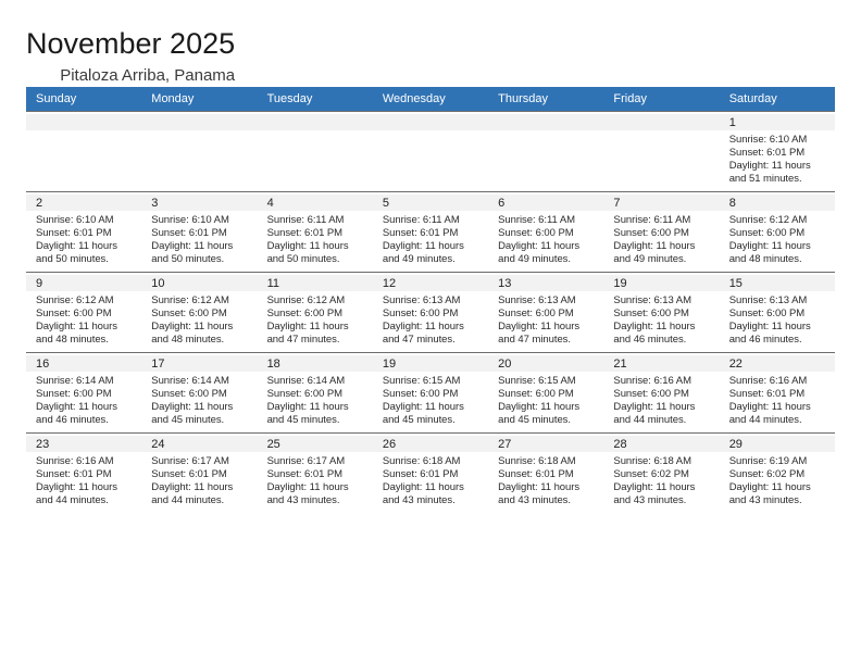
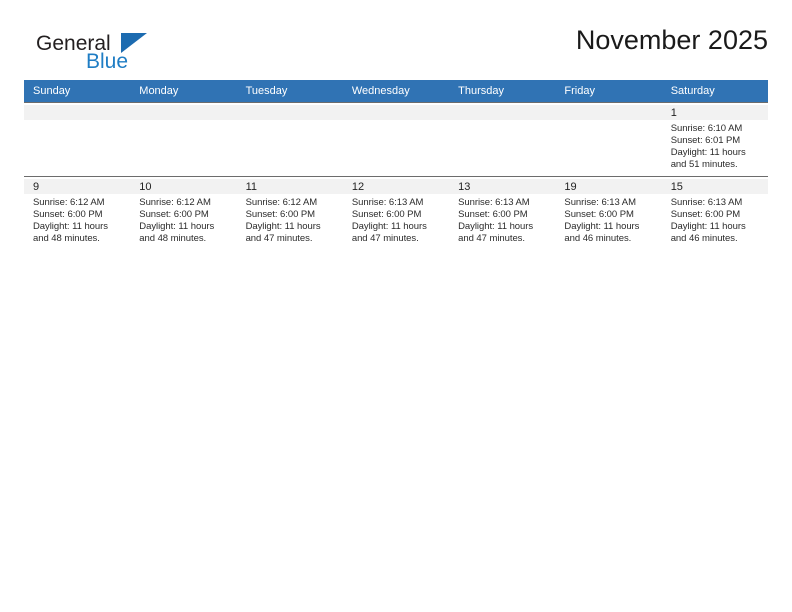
+ General
+ Blue
  November 2025
- Pitaloza Arriba, Panama
  Sunday	Monday	Tuesday	Wednesday	Thursday	Friday	Saturday
  						1Sunrise: 6:10 AMSunset: 6:01 PMDaylight: 11 hoursand 51 minutes.
- 2Sunrise: 6:10 AMSunset: 6:01 PMDaylight: 11 hoursand 50 minutes.	3Sunrise: 6:10 AMSunset: 6:01 PMDaylight: 11 hoursand 50 minutes.	4Sunrise: 6:11 AMSunset: 6:01 PMDaylight: 11 hoursand 50 minutes.	5Sunrise: 6:11 AMSunset: 6:01 PMDaylight: 11 hoursand 49 minutes.	6Sunrise: 6:11 AMSunset: 6:00 PMDaylight: 11 hoursand 49 minutes.	7Sunrise: 6:11 AMSunset: 6:00 PMDaylight: 11 hoursand 49 minutes.	8Sunrise: 6:12 AMSunset: 6:00 PMDaylight: 11 hoursand 48 minutes.
  9Sunrise: 6:12 AMSunset: 6:00 PMDaylight: 11 hoursand 48 minutes.	10Sunrise: 6:12 AMSunset: 6:00 PMDaylight: 11 hoursand 48 minutes.	11Sunrise: 6:12 AMSunset: 6:00 PMDaylight: 11 hoursand 47 minutes.	12Sunrise: 6:13 AMSunset: 6:00 PMDaylight: 11 hoursand 47 minutes.	13Sunrise: 6:13 AMSunset: 6:00 PMDaylight: 11 hoursand 47 minutes.	19Sunrise: 6:13 AMSunset: 6:00 PMDaylight: 11 hoursand 46 minutes.	15Sunrise: 6:13 AMSunset: 6:00 PMDaylight: 11 hoursand 46 minutes.
- 16Sunrise: 6:14 AMSunset: 6:00 PMDaylight: 11 hoursand 46 minutes.	17Sunrise: 6:14 AMSunset: 6:00 PMDaylight: 11 hoursand 45 minutes.	18Sunrise: 6:14 AMSunset: 6:00 PMDaylight: 11 hoursand 45 minutes.	19Sunrise: 6:15 AMSunset: 6:00 PMDaylight: 11 hoursand 45 minutes.	20Sunrise: 6:15 AMSunset: 6:00 PMDaylight: 11 hoursand 45 minutes.	21Sunrise: 6:16 AMSunset: 6:00 PMDaylight: 11 hoursand 44 minutes.	22Sunrise: 6:16 AMSunset: 6:01 PMDaylight: 11 hoursand 44 minutes.
- 23Sunrise: 6:16 AMSunset: 6:01 PMDaylight: 11 hoursand 44 minutes.	24Sunrise: 6:17 AMSunset: 6:01 PMDaylight: 11 hoursand 44 minutes.	25Sunrise: 6:17 AMSunset: 6:01 PMDaylight: 11 hoursand 43 minutes.	26Sunrise: 6:18 AMSunset: 6:01 PMDaylight: 11 hoursand 43 minutes.	27Sunrise: 6:18 AMSunset: 6:01 PMDaylight: 11 hoursand 43 minutes.	28Sunrise: 6:18 AMSunset: 6:02 PMDaylight: 11 hoursand 43 minutes.	29Sunrise: 6:19 AMSunset: 6:02 PMDaylight: 11 hoursand 43 minutes.
